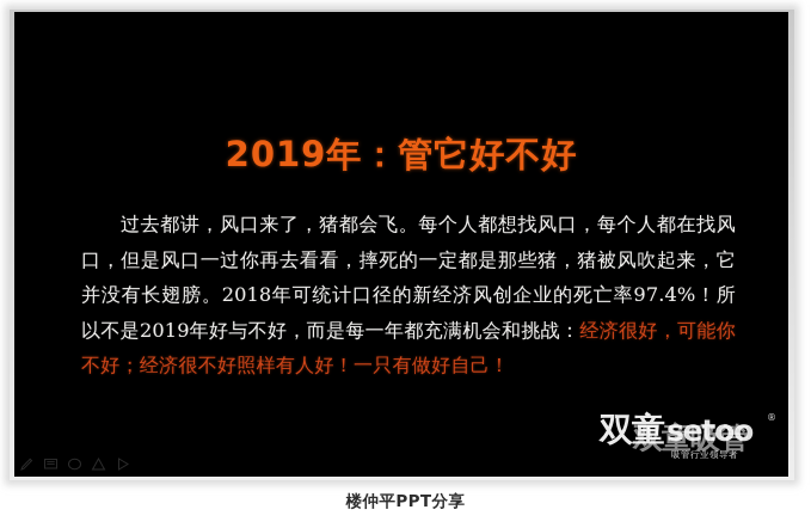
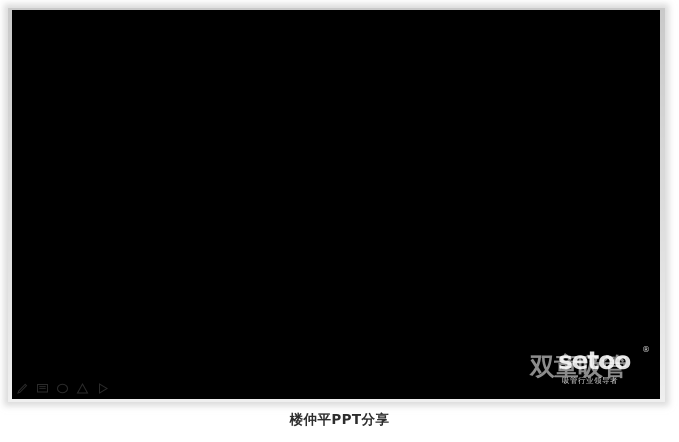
- 2019年：管它好不好
- 过去都讲，风口来了，猪都会飞。每个人都想找风口，每个人都在找风口，但是风口一过你再去看看，摔死的一定都是那些猪，猪被风吹起来，它并没有长翅膀。2018年可统计口径的新经济风创企业的死亡率97.4%！所以不是2019年好与不好，而是每一年都充满机会和挑战：经济很好，可能你不好；经济很不好照样有人好！一只有做好自己！
- 双童
  双童吸管
  setoo
  ®
  吸管行业领导者
  楼仲平PPT分享
